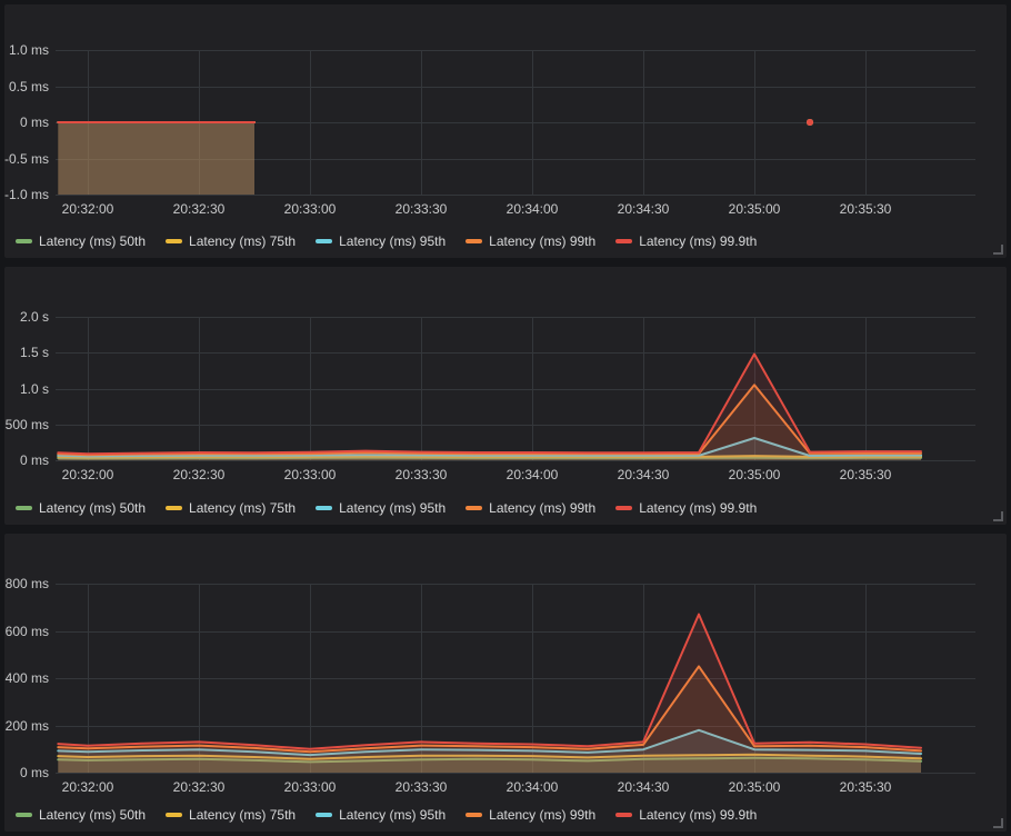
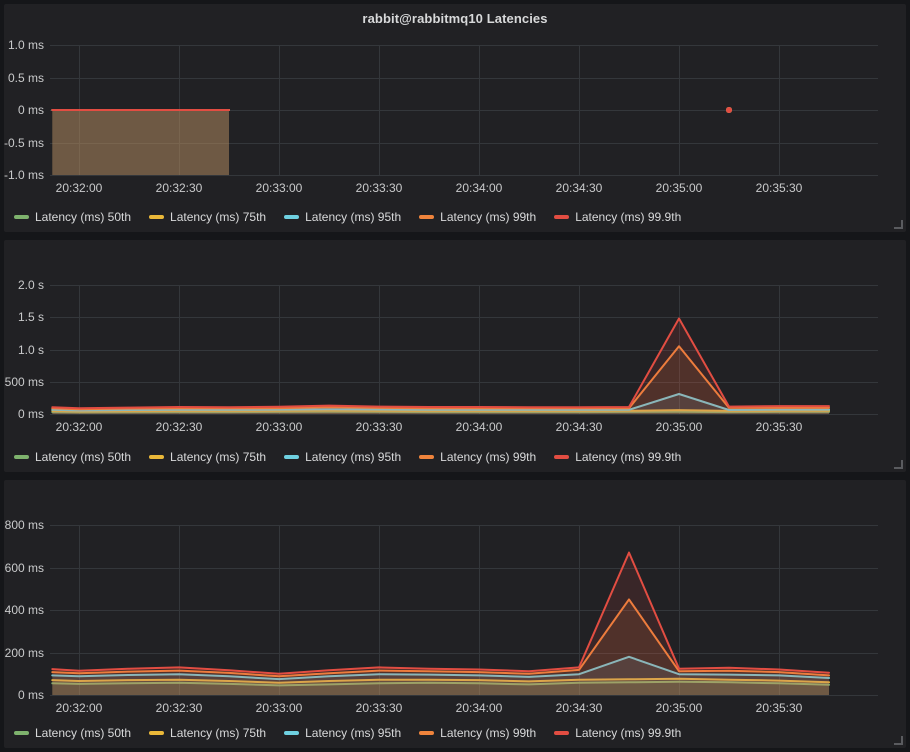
  1.0 ms
  0.5 ms
  0 ms
  -0.5 ms
  -1.0 ms
  20:32:00
  20:32:30
  20:33:00
  20:33:30
  20:34:00
  20:34:30
  20:35:00
  20:35:30
+ rabbit@rabbitmq10 Latencies
  Latency (ms) 50th
  Latency (ms) 75th
  Latency (ms) 95th
  Latency (ms) 99th
  Latency (ms) 99.9th
  2.0 s
  1.5 s
  1.0 s
  500 ms
  0 ms
  20:32:00
  20:32:30
  20:33:00
  20:33:30
  20:34:00
  20:34:30
  20:35:00
  20:35:30
  Latency (ms) 50th
  Latency (ms) 75th
  Latency (ms) 95th
  Latency (ms) 99th
  Latency (ms) 99.9th
  800 ms
  600 ms
  400 ms
  200 ms
  0 ms
  20:32:00
  20:32:30
  20:33:00
  20:33:30
  20:34:00
  20:34:30
  20:35:00
  20:35:30
  Latency (ms) 50th
  Latency (ms) 75th
  Latency (ms) 95th
  Latency (ms) 99th
  Latency (ms) 99.9th
